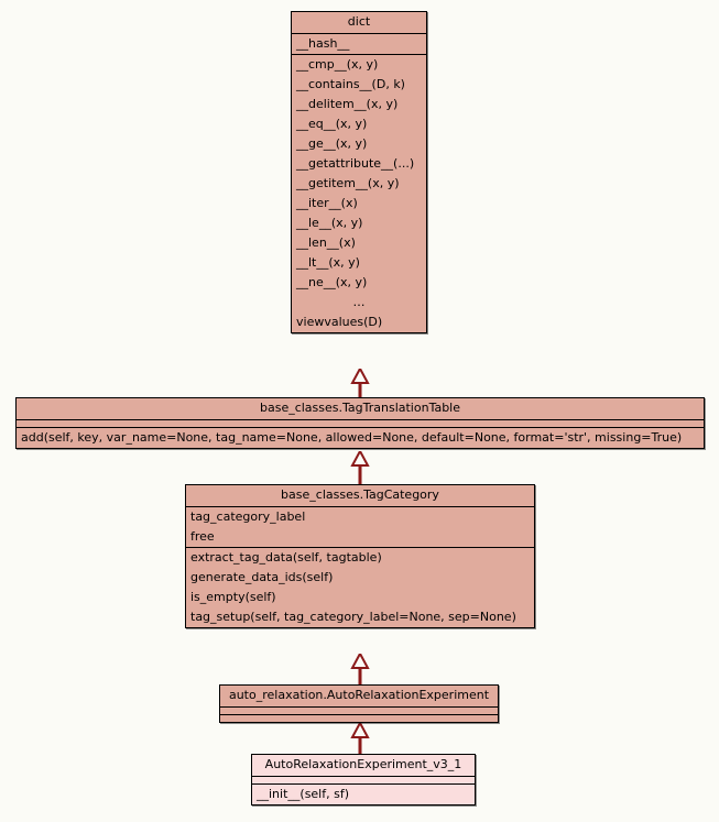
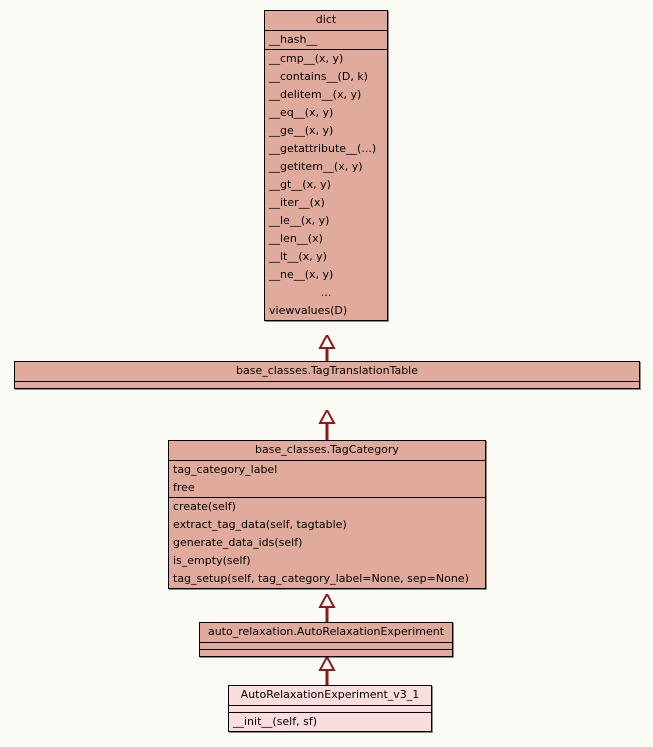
  dict
  __hash__
  __cmp__(x, y)
  __contains__(D, k)
  __delitem__(x, y)
  __eq__(x, y)
  __ge__(x, y)
  __getattribute__(...)
  __getitem__(x, y)
+ __gt__(x, y)
  __iter__(x)
  __le__(x, y)
  __len__(x)
  __lt__(x, y)
  __ne__(x, y)
  …
  viewvalues(D)
  base_classes.TagTranslationTable
- add(self, key, var_name=None, tag_name=None, allowed=None, default=None, format='str', missing=True)
  base_classes.TagCategory
  tag_category_label
  free
+ create(self)
  extract_tag_data(self, tagtable)
  generate_data_ids(self)
  is_empty(self)
  tag_setup(self, tag_category_label=None, sep=None)
  auto_relaxation.AutoRelaxationExperiment
  AutoRelaxationExperiment_v3_1
  __init__(self, sf)
